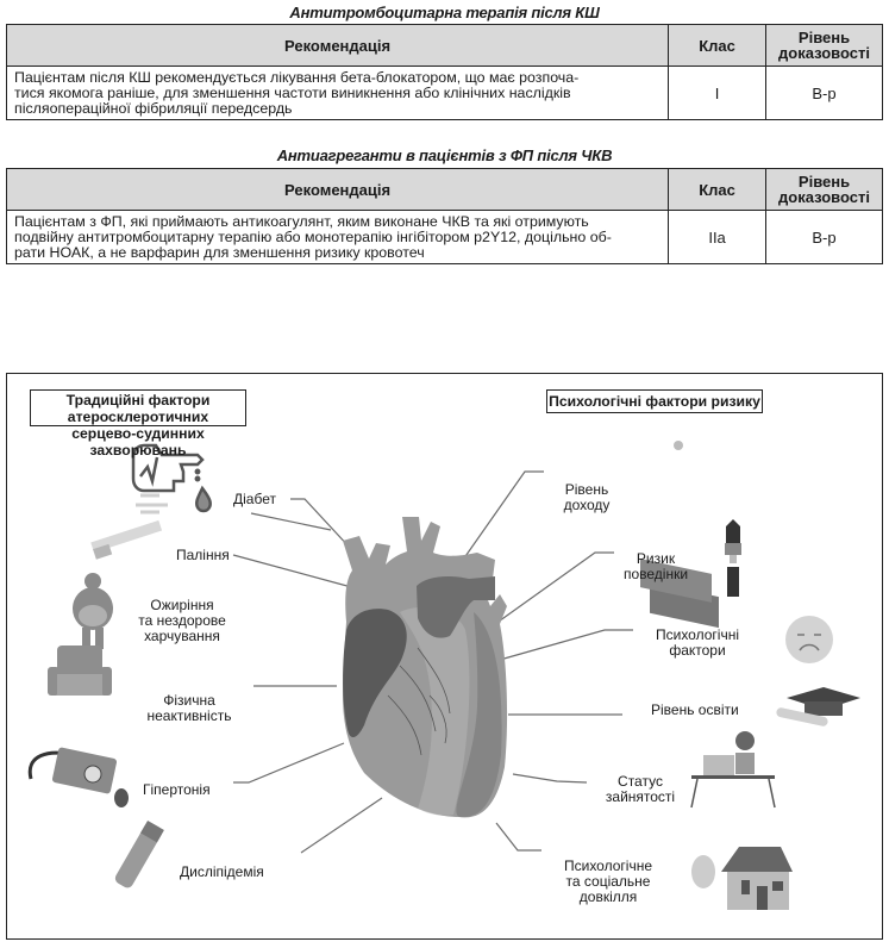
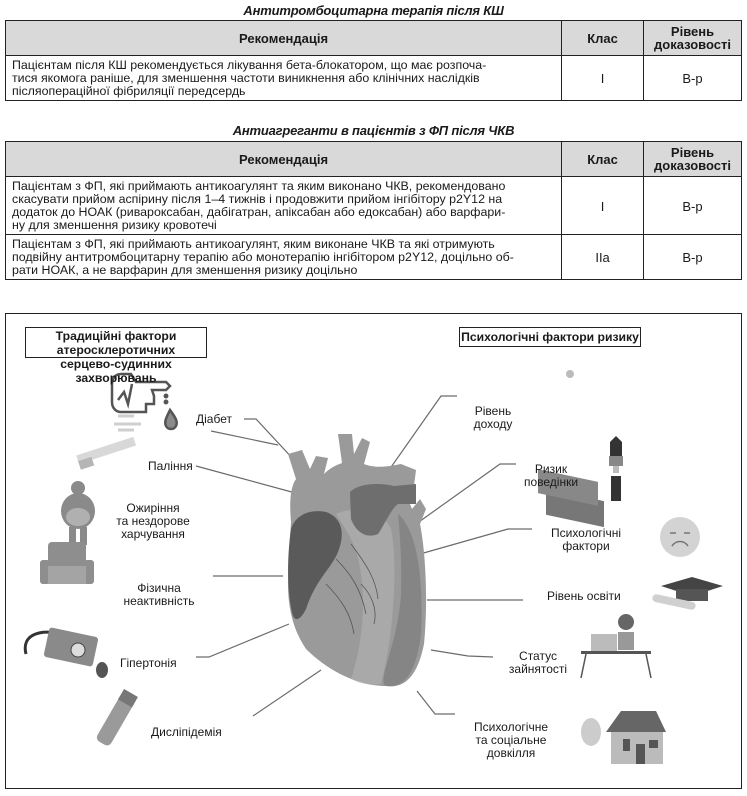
  Антитромбоцитарна терапія після КШ
  Рекомендація	Клас	Рівень доказовості
  Пацієнтам після КШ рекомендується лікування бета-блокатором, що має розпоча- тися якомога раніше, для зменшення частоти виникнення або клінічних наслідків післяопераційної фібриляції передсердь	I	B-p
  Антиагреганти в пацієнтів з ФП після ЧКВ
  Рекомендація	Клас	Рівень доказовості
+ Пацієнтам з ФП, які приймають антикоагулянт та яким виконано ЧКВ, рекомендовано скасувати прийом аспірину після 1–4 тижнів і продовжити прийом інгібітору p2Y12 на додаток до НОАК (ривароксабан, дабігатран, апіксабан або едоксабан) або варфари- ну для зменшення ризику кровотечі	I	B-p
- Пацієнтам з ФП, які приймають антикоагулянт, яким виконане ЧКВ та які отримують подвійну антитромбоцитарну терапію або монотерапію інгібітором p2Y12, доцільно об- рати НОАК, а не варфарин для зменшення ризику кровотеч	IIa	B-p
+ Пацієнтам з ФП, які приймають антикоагулянт, яким виконане ЧКВ та які отримують подвійну антитромбоцитарну терапію або монотерапію інгібітором p2Y12, доцільно об- рати НОАК, а не варфарин для зменшення ризику доцільно	IIa	B-p
  Традиційні фактори атеросклеротичних
  серцево-судинних захворювань
  Психологічні фактори ризику
  Діабет
  Паління
  Ожиріння
  та нездорове
  харчування
  Фізична
  неактивність
  Гіпертонія
  Дисліпідемія
  Рівень
  доходу
  Ризик
  поведінки
  Психологічні
  фактори
  Рівень освіти
  Статус
  зайнятості
  Психологічне
  та соціальне
  довкілля
